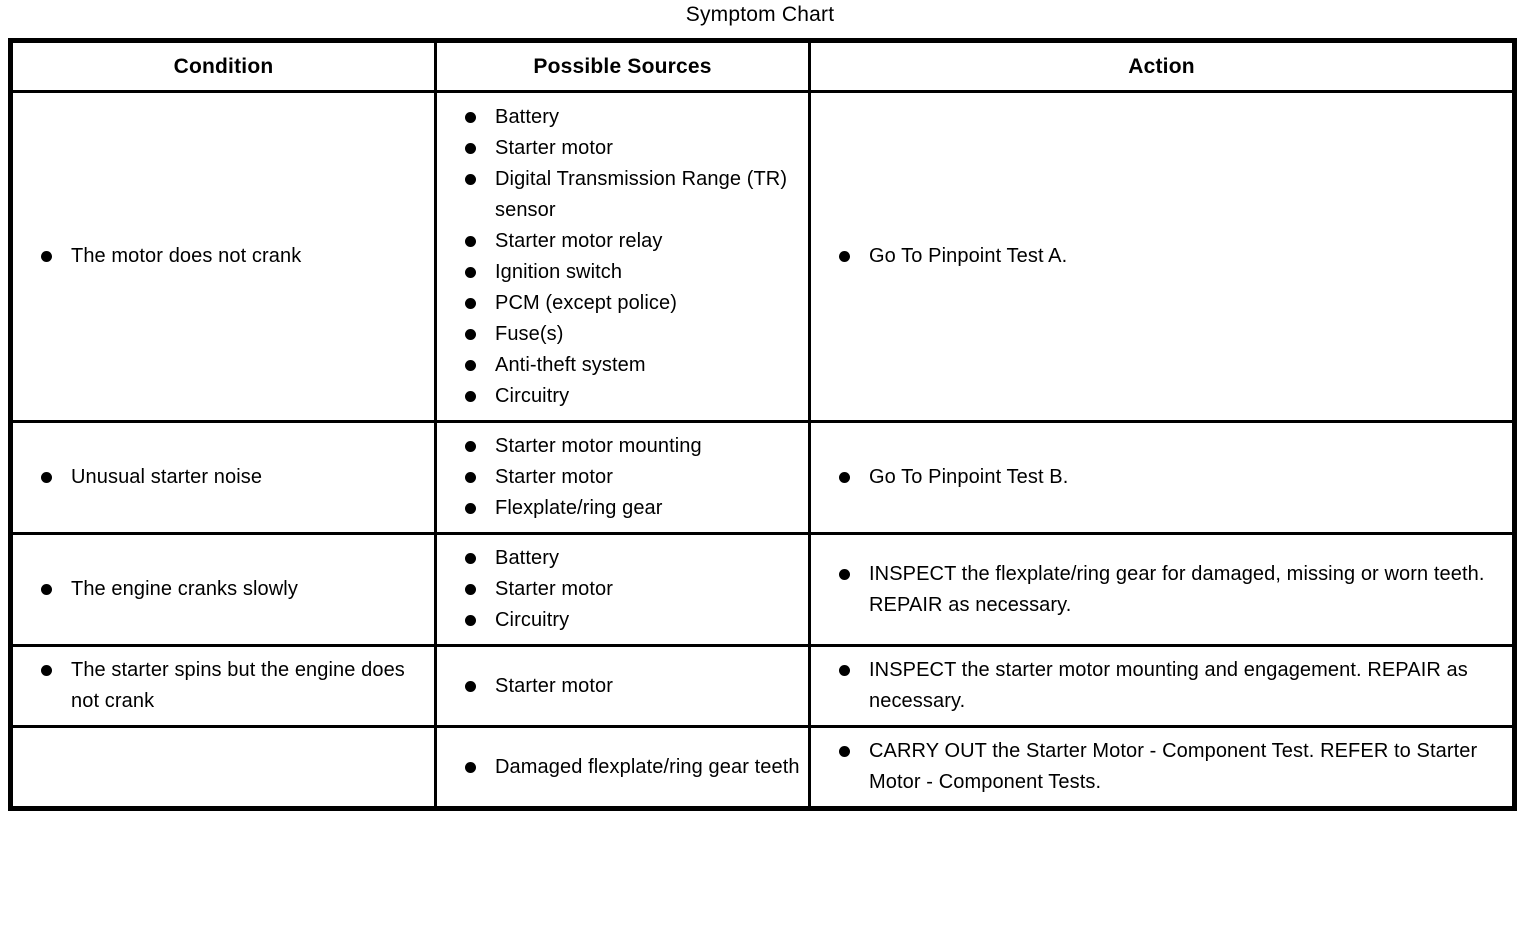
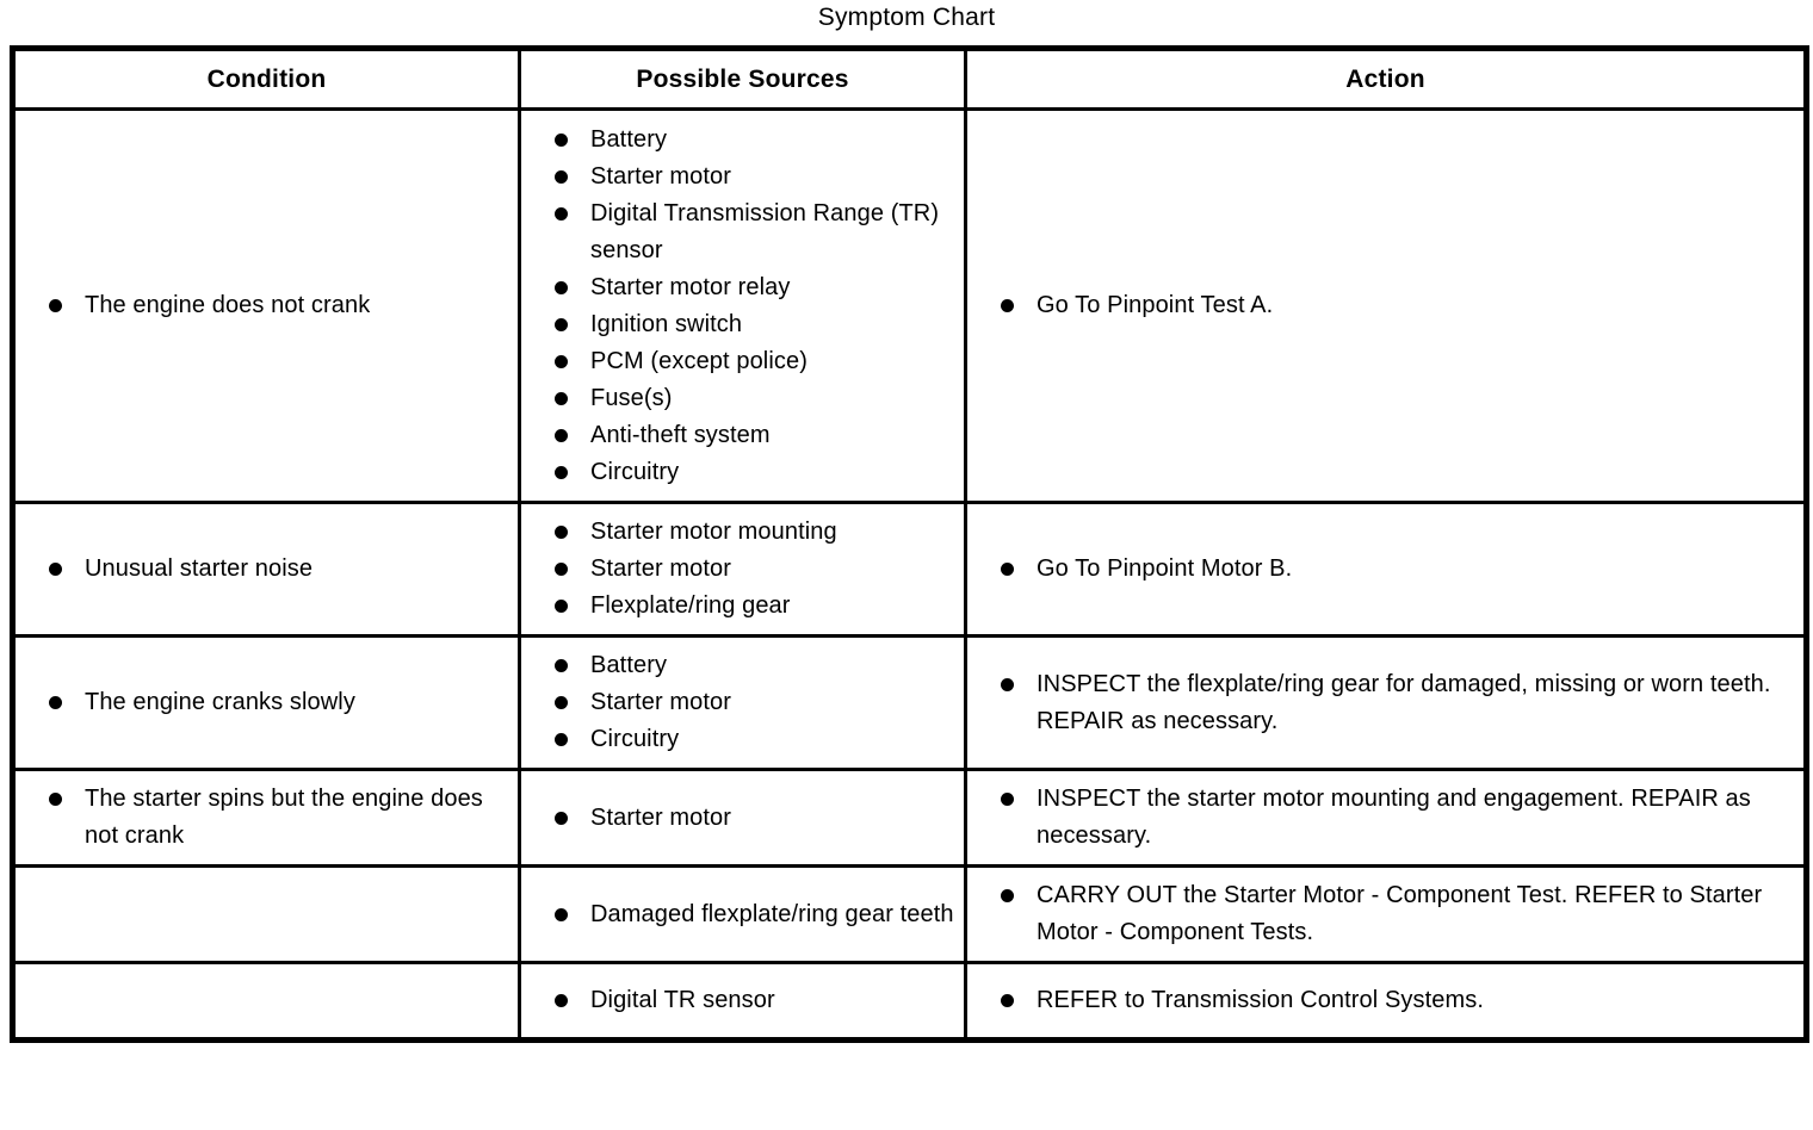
  Symptom Chart
  Condition	Possible Sources	Action
- The motor does not crank	BatteryStarter motorDigital Transmission Range (TR) sensorStarter motor relayIgnition switchPCM (except police)Fuse(s)Anti-theft systemCircuitry	Go To Pinpoint Test A.
+ The engine does not crank	BatteryStarter motorDigital Transmission Range (TR) sensorStarter motor relayIgnition switchPCM (except police)Fuse(s)Anti-theft systemCircuitry	Go To Pinpoint Test A.
- Unusual starter noise	Starter motor mountingStarter motorFlexplate/ring gear	Go To Pinpoint Test B.
+ Unusual starter noise	Starter motor mountingStarter motorFlexplate/ring gear	Go To Pinpoint Motor B.
  The engine cranks slowly	BatteryStarter motorCircuitry	INSPECT the flexplate/ring gear for damaged, missing or worn teeth. REPAIR as necessary.
  The starter spins but the engine does not crank	Starter motor	INSPECT the starter motor mounting and engagement. REPAIR as necessary.
  	Damaged flexplate/ring gear teeth	CARRY OUT the Starter Motor - Component Test. REFER to Starter Motor - Component Tests.
+ 	Digital TR sensor	REFER to Transmission Control Systems.
